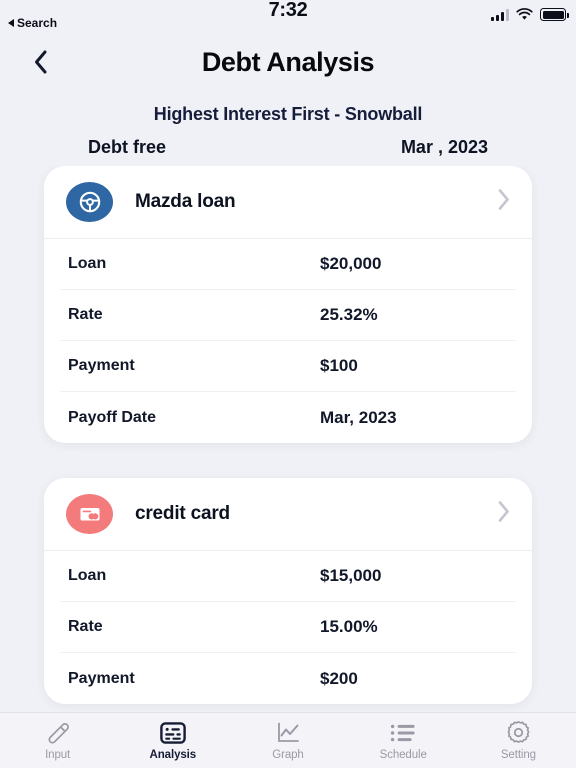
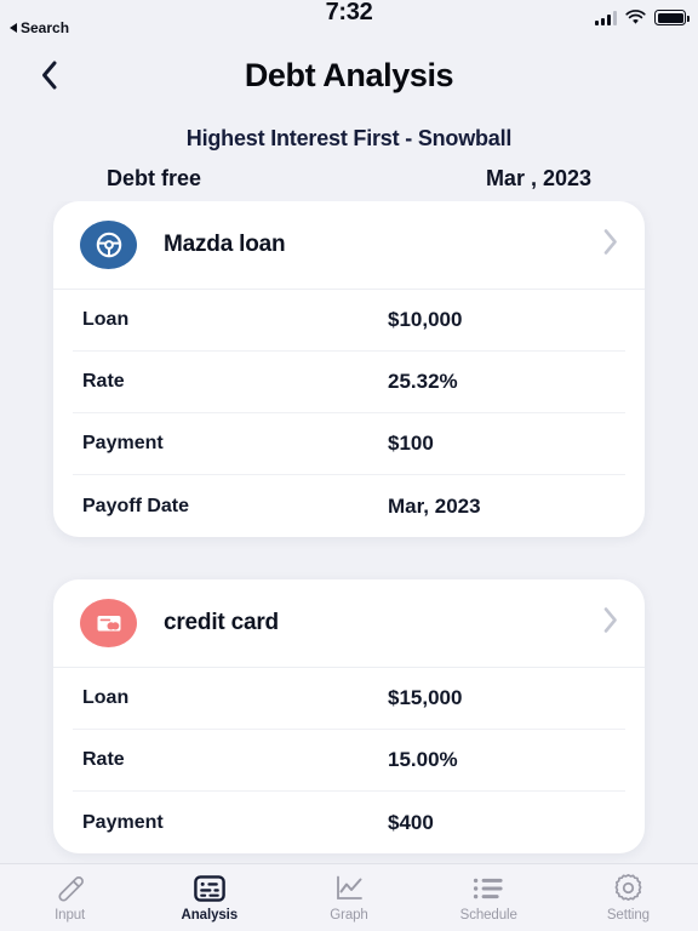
  7:32
  Search
  Debt Analysis
  Highest Interest First - Snowball
  Debt free
  Mar , 2023
  Mazda loan
  Loan
- $20,000
+ $10,000
  Rate
  25.32%
  Payment
  $100
  Payoff Date
  Mar, 2023
  credit card
  Loan
  $15,000
  Rate
  15.00%
  Payment
- $200
+ $400
  Input
  Analysis
  Graph
  Schedule
  Setting
